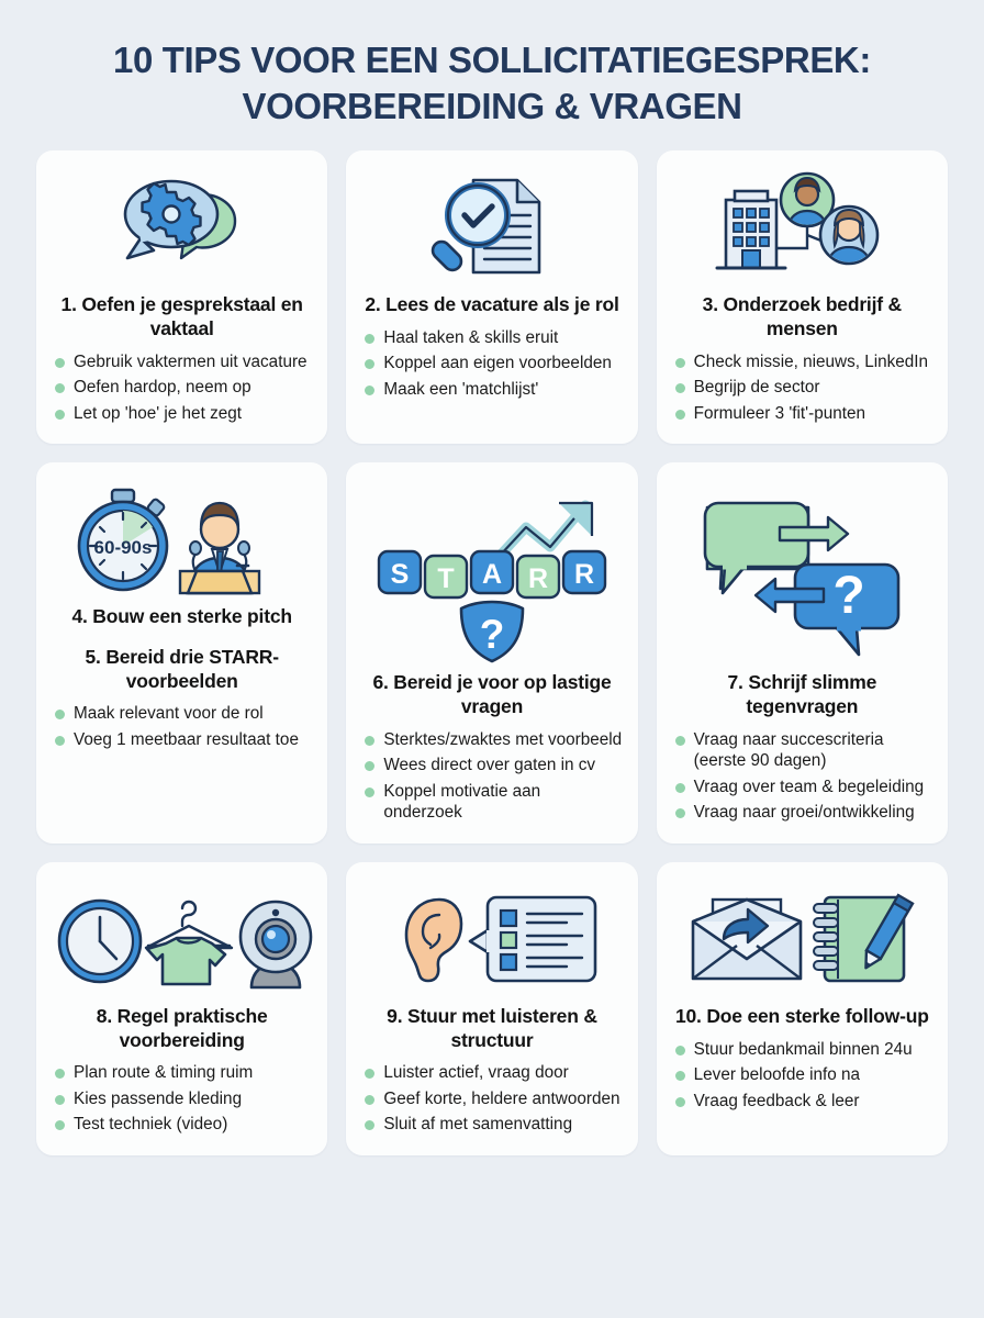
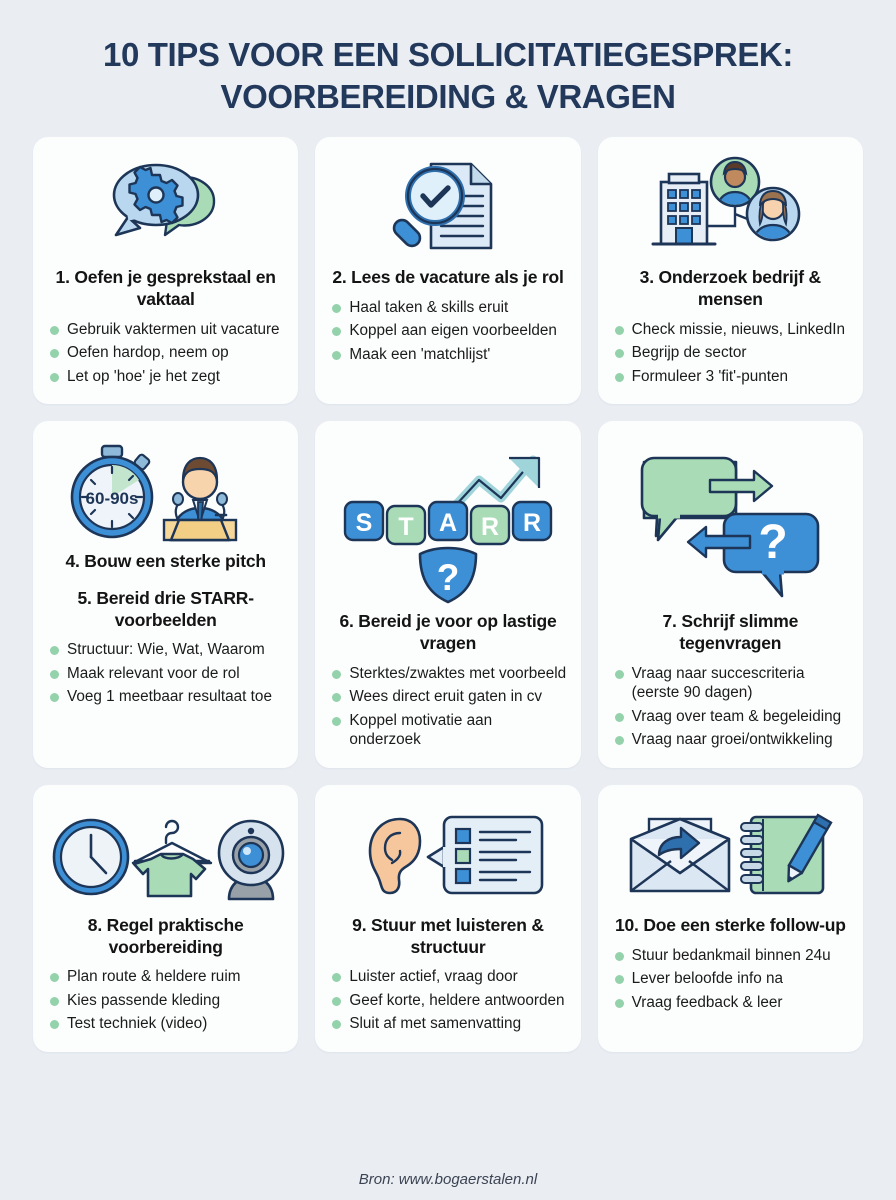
  10 TIPS VOOR EEN SOLLICITATIEGESPREK:
  VOORBEREIDING & VRAGEN
  1. Oefen je gesprekstaal en vaktaal
  Gebruik vaktermen uit vacature
  Oefen hardop, neem op
  Let op 'hoe' je het zegt
  2. Lees de vacature als je rol
  Haal taken & skills eruit
  Koppel aan eigen voorbeelden
  Maak een 'matchlijst'
  3. Onderzoek bedrijf & mensen
  Check missie, nieuws, LinkedIn
  Begrijp de sector
  Formuleer 3 'fit'-punten
  60-90s
  4. Bouw een sterke pitch
  5. Bereid drie STARR-voorbeelden
+ Structuur: Wie, Wat, Waarom
  Maak relevant voor de rol
  Voeg 1 meetbaar resultaat toe
  S
  T
  A
  R
  R
  ?
  6. Bereid je voor op lastige vragen
  Sterktes/zwaktes met voorbeeld
- Wees direct over gaten in cv
+ Wees direct eruit gaten in cv
  Koppel motivatie aan onderzoek
  ?
  7. Schrijf slimme tegenvragen
  Vraag naar succescriteria (eerste 90 dagen)
  Vraag over team & begeleiding
  Vraag naar groei/ontwikkeling
  8. Regel praktische voorbereiding
- Plan route & timing ruim
+ Plan route & heldere ruim
  Kies passende kleding
  Test techniek (video)
  9. Stuur met luisteren & structuur
  Luister actief, vraag door
  Geef korte, heldere antwoorden
  Sluit af met samenvatting
  10. Doe een sterke follow-up
  Stuur bedankmail binnen 24u
  Lever beloofde info na
  Vraag feedback & leer
+ Bron: www.bogaerstalen.nl
